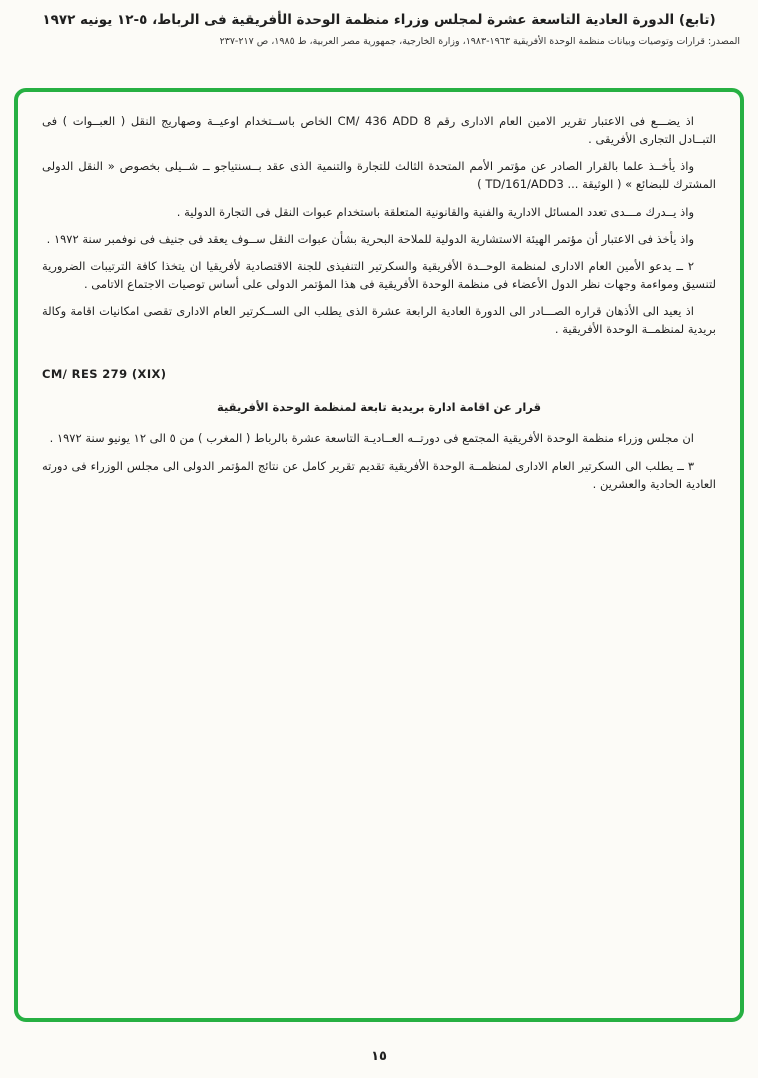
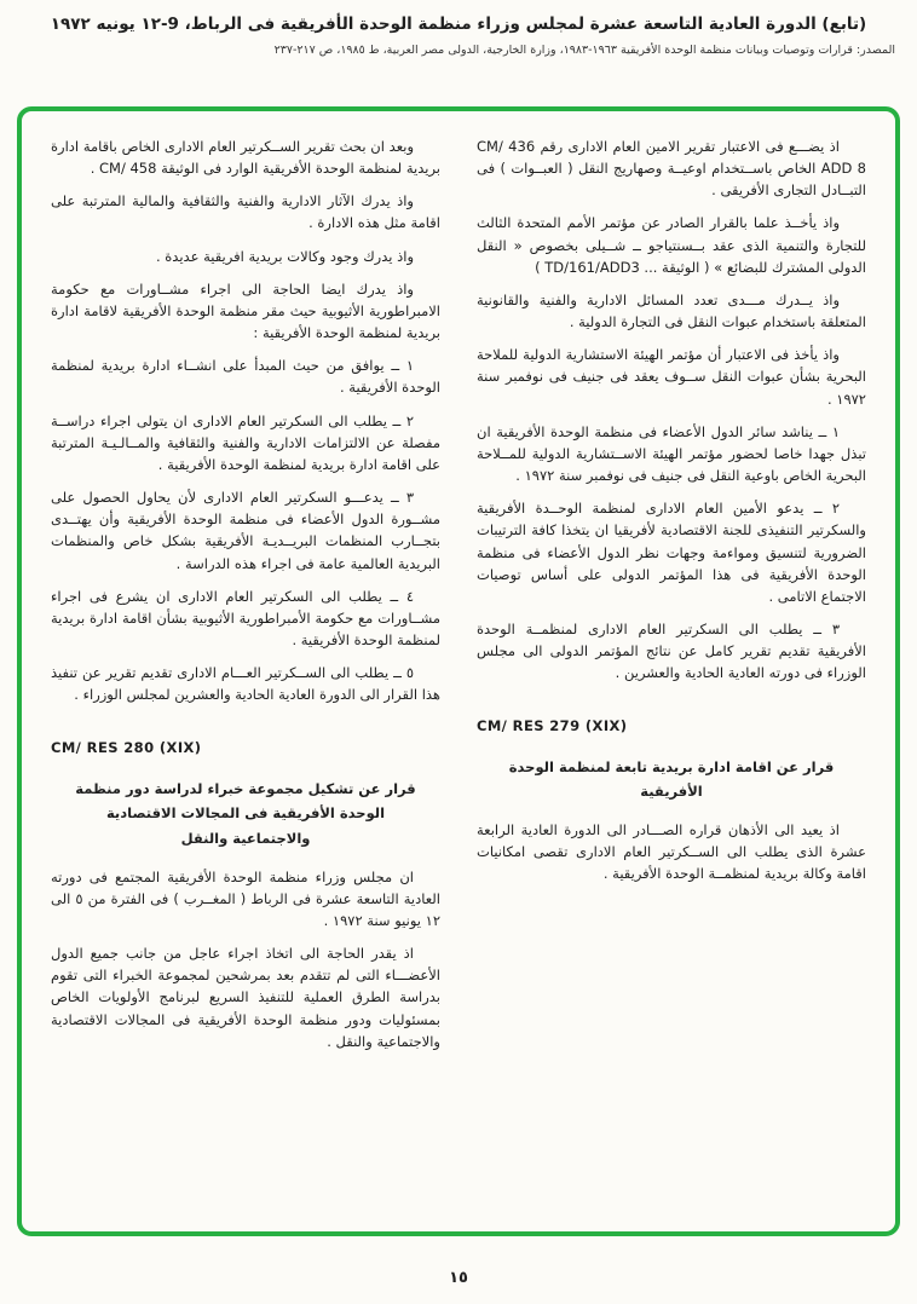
- (تابع) الدورة العادية التاسعة عشرة لمجلس وزراء منظمة الوحدة الأفريقية فى الرباط، ٥-١٢ يونيه ١٩٧٢
+ (تابع) الدورة العادية التاسعة عشرة لمجلس وزراء منظمة الوحدة الأفريقية فى الرباط، 9-١٢ يونيه ١٩٧٢
- المصدر: قرارات وتوصيات وبيانات منظمة الوحدة الأفريقية ١٩٦٣-١٩٨٣، وزارة الخارجية، جمهورية مصر العربية، ط ١٩٨٥، ص ٢١٧-٢٣٧
+ المصدر: قرارات وتوصيات وبيانات منظمة الوحدة الأفريقية ١٩٦٣-١٩٨٣، وزارة الخارجية، الدولى مصر العربية، ط ١٩٨٥، ص ٢١٧-٢٣٧
  اذ يضـــع فى الاعتبار تقرير الامين العام الادارى رقم CM/ 436 ADD 8 الخاص باســتخدام اوعيــة وصهاريج النقل ( العبــوات ) فى التبــادل التجارى الأفريقى .
  واذ يأخــذ علما بالقرار الصادر عن مؤتمر الأمم المتحدة الثالث للتجارة والتنمية الذى عقد بــسنتياجو ــ شــيلى بخصوص « النقل الدولى المشترك للبضائع » ( الوثيقة ... TD/161/ADD3 )
  واذ يــدرك مـــدى تعدد المسائل الادارية والفنية والقانونية المتعلقة باستخدام عبوات النقل فى التجارة الدولية .
  واذ يأخذ فى الاعتبار أن مؤتمر الهيئة الاستشارية الدولية للملاحة البحرية بشأن عبوات النقل ســوف يعقد فى جنيف فى نوفمبر سنة ١٩٧٢ .
+ ١ ــ يناشد سائر الدول الأعضاء فى منظمة الوحدة الأفريقية ان تبذل جهدا خاصا لحضور مؤتمر الهيئة الاســتشارية الدولية للمــلاحة البحرية الخاص باوعية النقل فى جنيف فى نوفمبر سنة ١٩٧٢ .
  ٢ ــ يدعو الأمين العام الادارى لمنظمة الوحــدة الأفريقية والسكرتير التنفيذى للجنة الاقتصادية لأفريقيا ان يتخذا كافة الترتيبات الضرورية لتنسيق ومواءمة وجهات نظر الدول الأعضاء فى منظمة الوحدة الأفريقية فى هذا المؤتمر الدولى على أساس توصيات الاجتماع الاتامى .
- اذ يعيد الى الأذهان قراره الصـــادر الى الدورة العادية الرابعة عشرة الذى يطلب الى الســكرتير العام الادارى تقصى امكانيات اقامة وكالة بريدية لمنظمــة الوحدة الأفريقية .
+ ٣ ــ يطلب الى السكرتير العام الادارى لمنظمــة الوحدة الأفريقية تقديم تقرير كامل عن نتائج المؤتمر الدولى الى مجلس الوزراء فى دورته العادية الحادية والعشرين .
  CM/ RES 279 (XIX)
  قرار عن اقامة ادارة بريدية تابعة لمنظمة الوحدة الأفريقية
- ان مجلس وزراء منظمة الوحدة الأفريقية المجتمع فى دورتــه العــاديـة التاسعة عشرة بالرباط ( المغرب ) من ٥ الى ١٢ يونيو سنة ١٩٧٢ .
- ٣ ــ يطلب الى السكرتير العام الادارى لمنظمــة الوحدة الأفريقية تقديم تقرير كامل عن نتائج المؤتمر الدولى الى مجلس الوزراء فى دورته العادية الحادية والعشرين .
+ اذ يعيد الى الأذهان قراره الصـــادر الى الدورة العادية الرابعة عشرة الذى يطلب الى الســكرتير العام الادارى تقصى امكانيات اقامة وكالة بريدية لمنظمــة الوحدة الأفريقية .
+ وبعد ان بحث تقرير الســكرتير العام الادارى الخاص باقامة ادارة بريدية لمنظمة الوحدة الأفريقية الوارد فى الوثيقة CM/ 458 .
+ واذ يدرك الآثار الادارية والفنية والثقافية والمالية المترتبة على اقامة مثل هذه الادارة .
+ واذ يدرك وجود وكالات بريدية افريقية عديدة .
+ واذ يدرك ايضا الحاجة الى اجراء مشــاورات مع حكومة الامبراطورية الأثيوبية حيث مقر منظمة الوحدة الأفريقية لاقامة ادارة بريدية لمنظمة الوحدة الأفريقية :
+ ١ ــ يوافق من حيث المبدأ على انشــاء ادارة بريدية لمنظمة الوحدة الأفريقية .
+ ٢ ــ يطلب الى السكرتير العام الادارى ان يتولى اجراء دراســة مفصلة عن الالتزامات الادارية والفنية والثقافية والمــالـيـة المترتبة على اقامة ادارة بريدية لمنظمة الوحدة الأفريقية .
+ ٣ ــ يدعـــو السكرتير العام الادارى لأن يحاول الحصول على مشــورة الدول الأعضاء فى منظمة الوحدة الأفريقية وأن يهتــدى بتجــارب المنظمات البريــديـة الأفريقية بشكل خاص والمنظمات البريدية العالمية عامة فى اجراء هذه الدراسة .
+ ٤ ــ يطلب الى السكرتير العام الادارى ان يشرع فى اجراء مشــاورات مع حكومة الأمبراطورية الأثيوبية بشأن اقامة ادارة بريدية لمنظمة الوحدة الأفريقية .
+ ٥ ــ يطلب الى الســكرتير العـــام الادارى تقديم تقرير عن تنفيذ هذا القرار الى الدورة العادية الحادية والعشرين لمجلس الوزراء .
+ CM/ RES 280 (XIX)
+ قرار عن تشكيل مجموعة خبراء لدراسة دور منظمة الوحدة الأفريقية فى المجالات الاقتصادية والاجتماعية والنقل
+ ان مجلس وزراء منظمة الوحدة الأفريقية المجتمع فى دورته العادية التاسعة عشرة فى الرباط ( المغــرب ) فى الفترة من ٥ الى ١٢ يونيو سنة ١٩٧٢ .
+ اذ يقدر الحاجة الى اتخاذ اجراء عاجل من جانب جميع الدول الأعضـــاء التى لم تتقدم بعد بمرشحين لمجموعة الخبراء التى تقوم بدراسة الطرق العملية للتنفيذ السريع لبرنامج الأولويات الخاص بمسئوليات ودور منظمة الوحدة الأفريقية فى المجالات الاقتصادية والاجتماعية والنقل .
  ١٥
